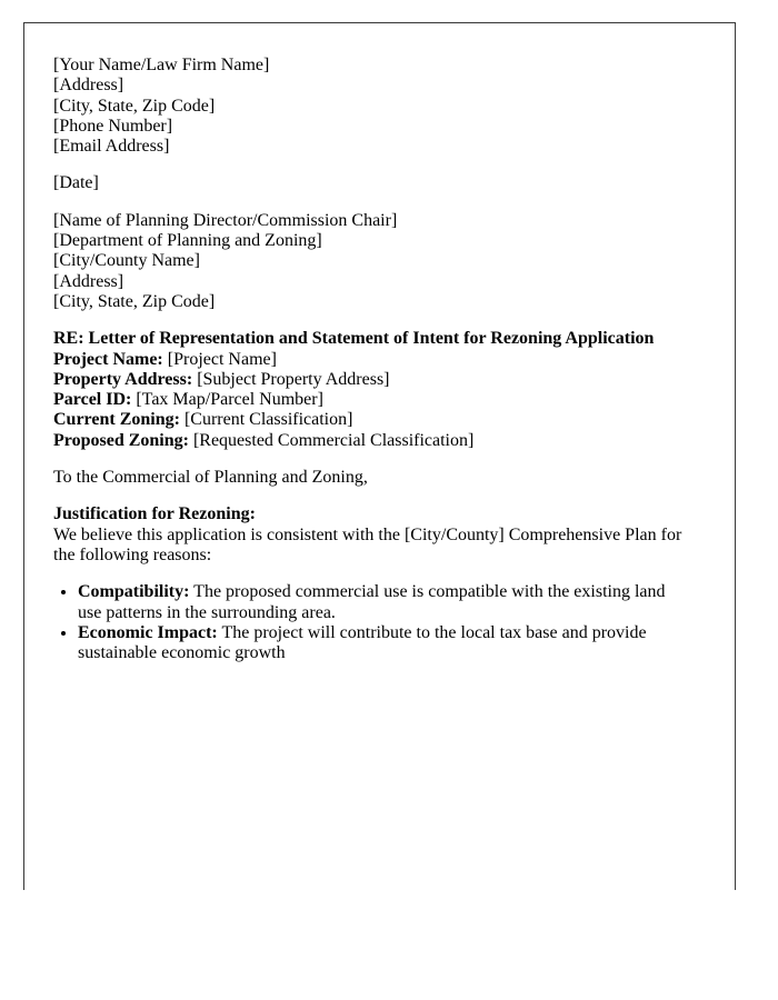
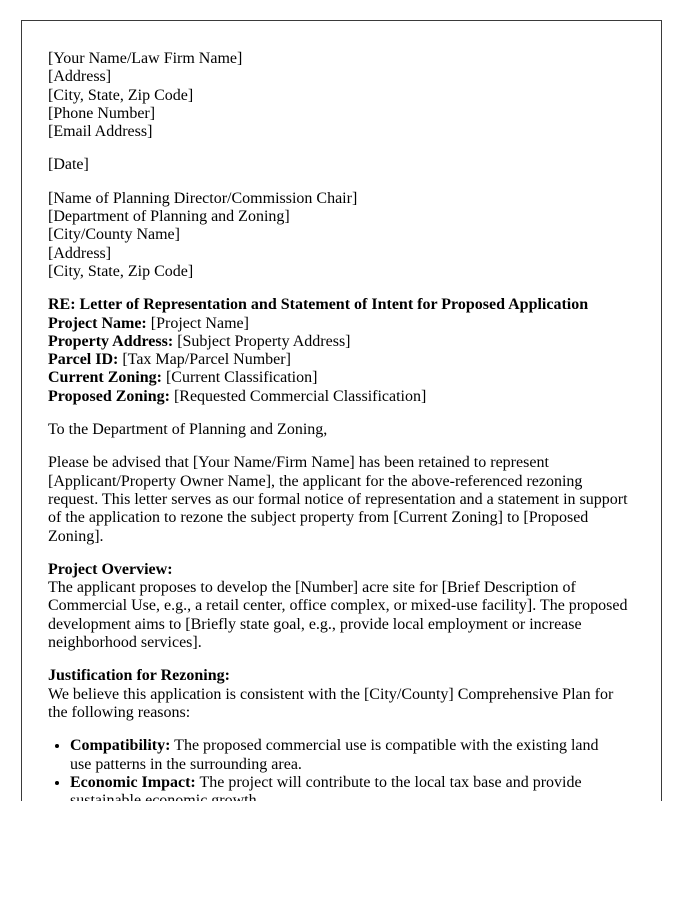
  [Your Name/Law Firm Name]
  [Address]
  [City, State, Zip Code]
  [Phone Number]
  [Email Address]
  [Date]
  [Name of Planning Director/Commission Chair]
  [Department of Planning and Zoning]
  [City/County Name]
  [Address]
  [City, State, Zip Code]
- RE: Letter of Representation and Statement of Intent for Rezoning Application
+ RE: Letter of Representation and Statement of Intent for Proposed Application
  Project Name: [Project Name]
  Property Address: [Subject Property Address]
  Parcel ID: [Tax Map/Parcel Number]
  Current Zoning: [Current Classification]
  Proposed Zoning: [Requested Commercial Classification]
- To the Commercial of Planning and Zoning,
+ To the Department of Planning and Zoning,
+ Please be advised that [Your Name/Firm Name] has been retained to represent
+ [Applicant/Property Owner Name], the applicant for the above-referenced rezoning
+ request. This letter serves as our formal notice of representation and a statement in support
+ of the application to rezone the subject property from [Current Zoning] to [Proposed
+ Zoning].
+ Project Overview:
+ The applicant proposes to develop the [Number] acre site for [Brief Description of
+ Commercial Use, e.g., a retail center, office complex, or mixed-use facility]. The proposed
+ development aims to [Briefly state goal, e.g., provide local employment or increase
+ neighborhood services].
  Justification for Rezoning:
  We believe this application is consistent with the [City/County] Comprehensive Plan for
  the following reasons:
  Compatibility: The proposed commercial use is compatible with the existing land
  use patterns in the surrounding area.
  Economic Impact: The project will contribute to the local tax base and provide
  sustainable economic growth
